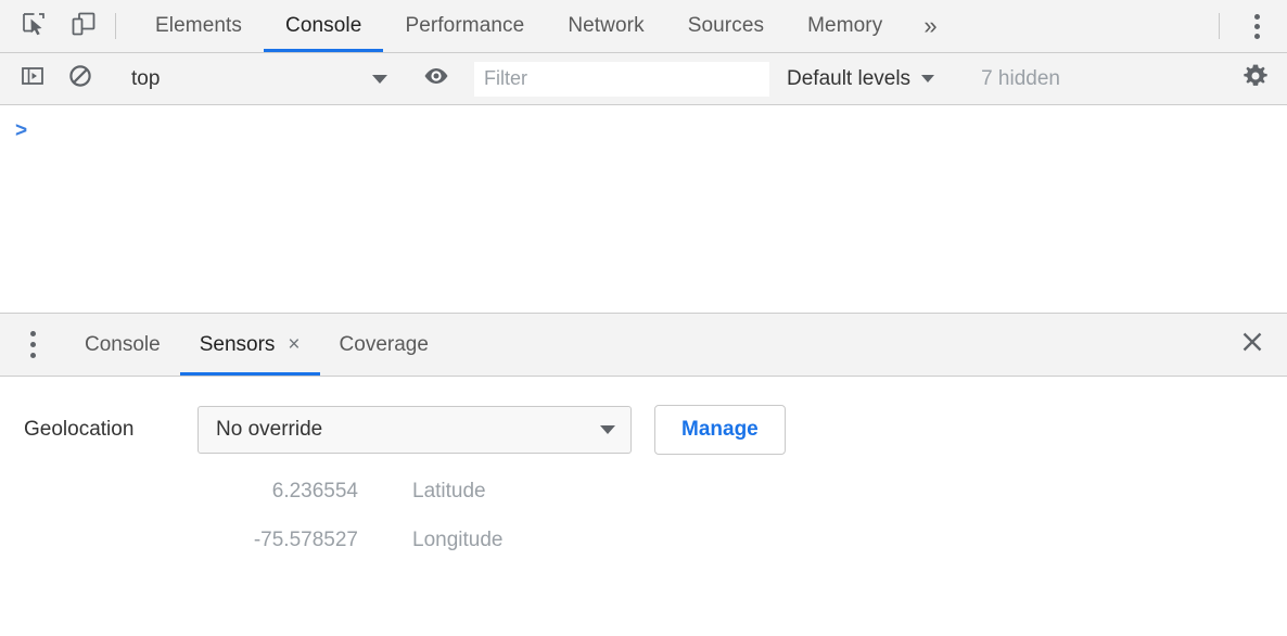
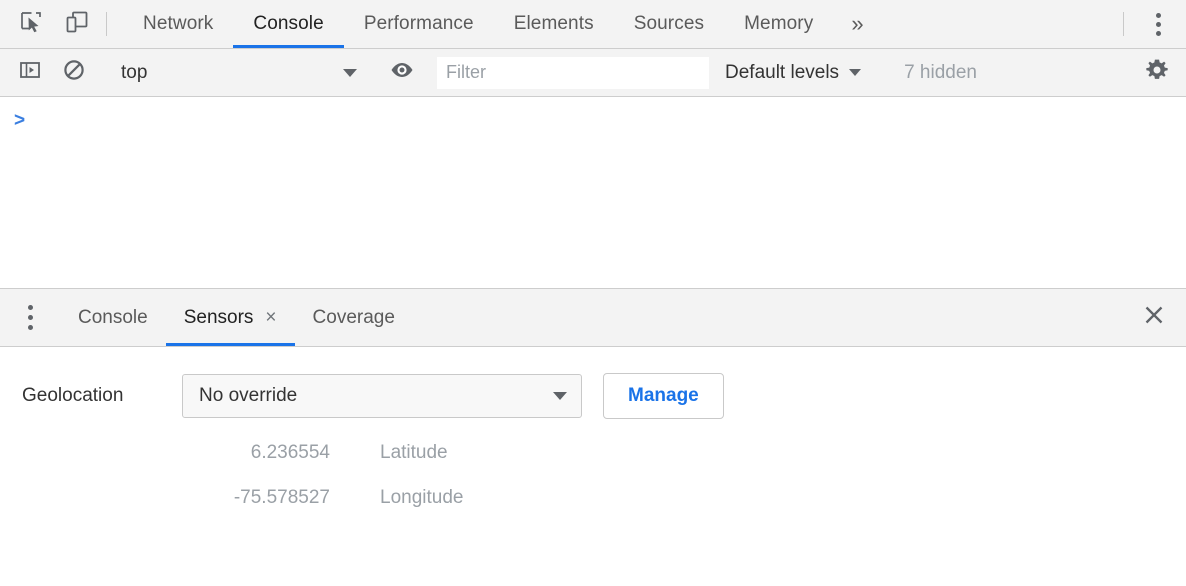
- Elements
+ Network
  Console
  Performance
- Network
+ Elements
  Sources
  Memory
  »
  top
  Filter
  Default levels
  7 hidden
  >
  Console
  Sensors
  ×
  Coverage
  Geolocation
  No override
  Manage
  6.236554
  Latitude
  -75.578527
  Longitude
